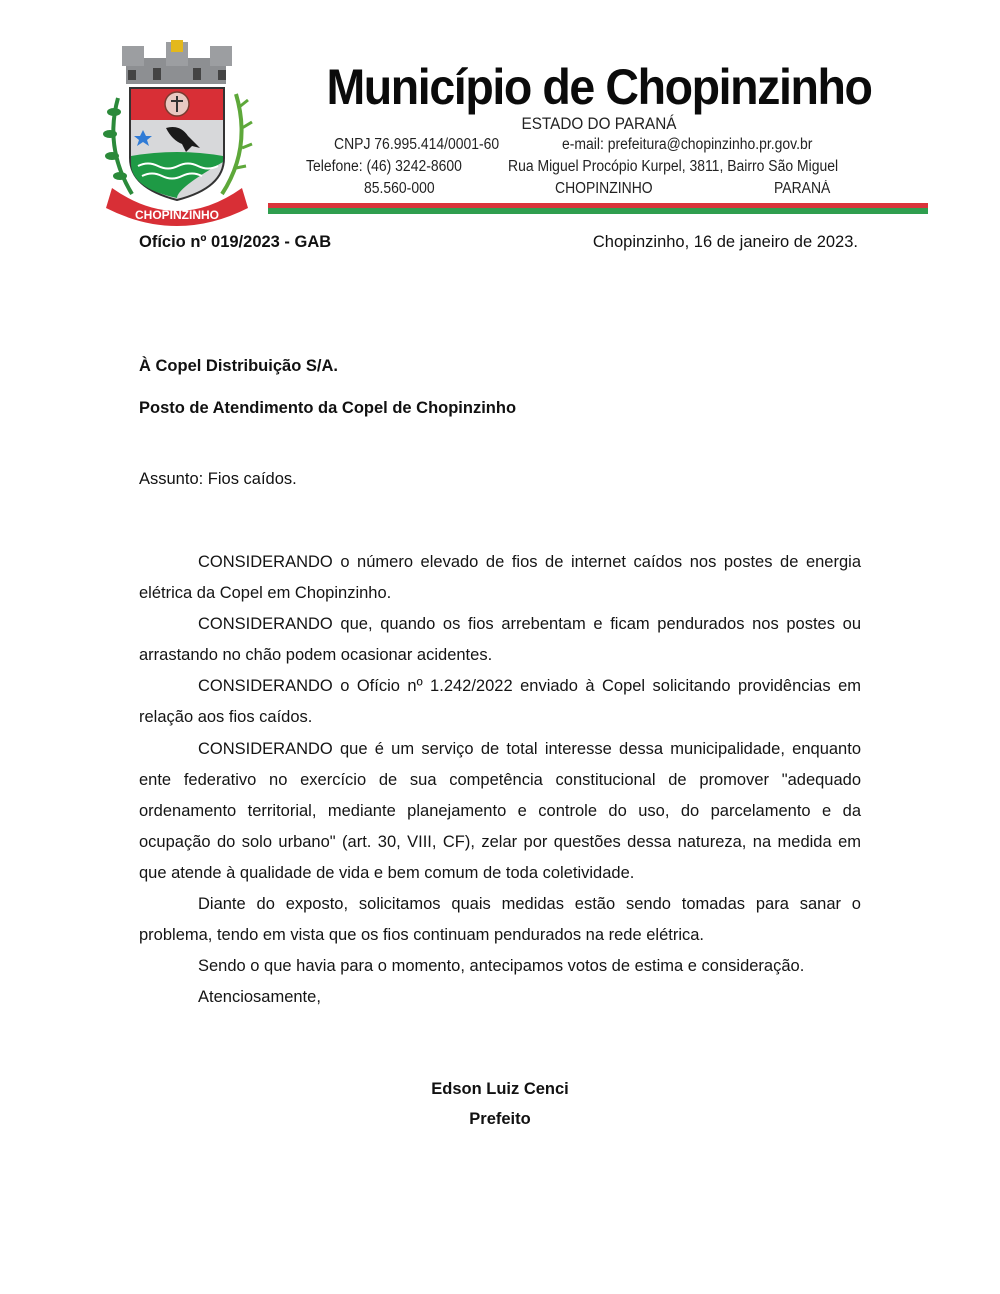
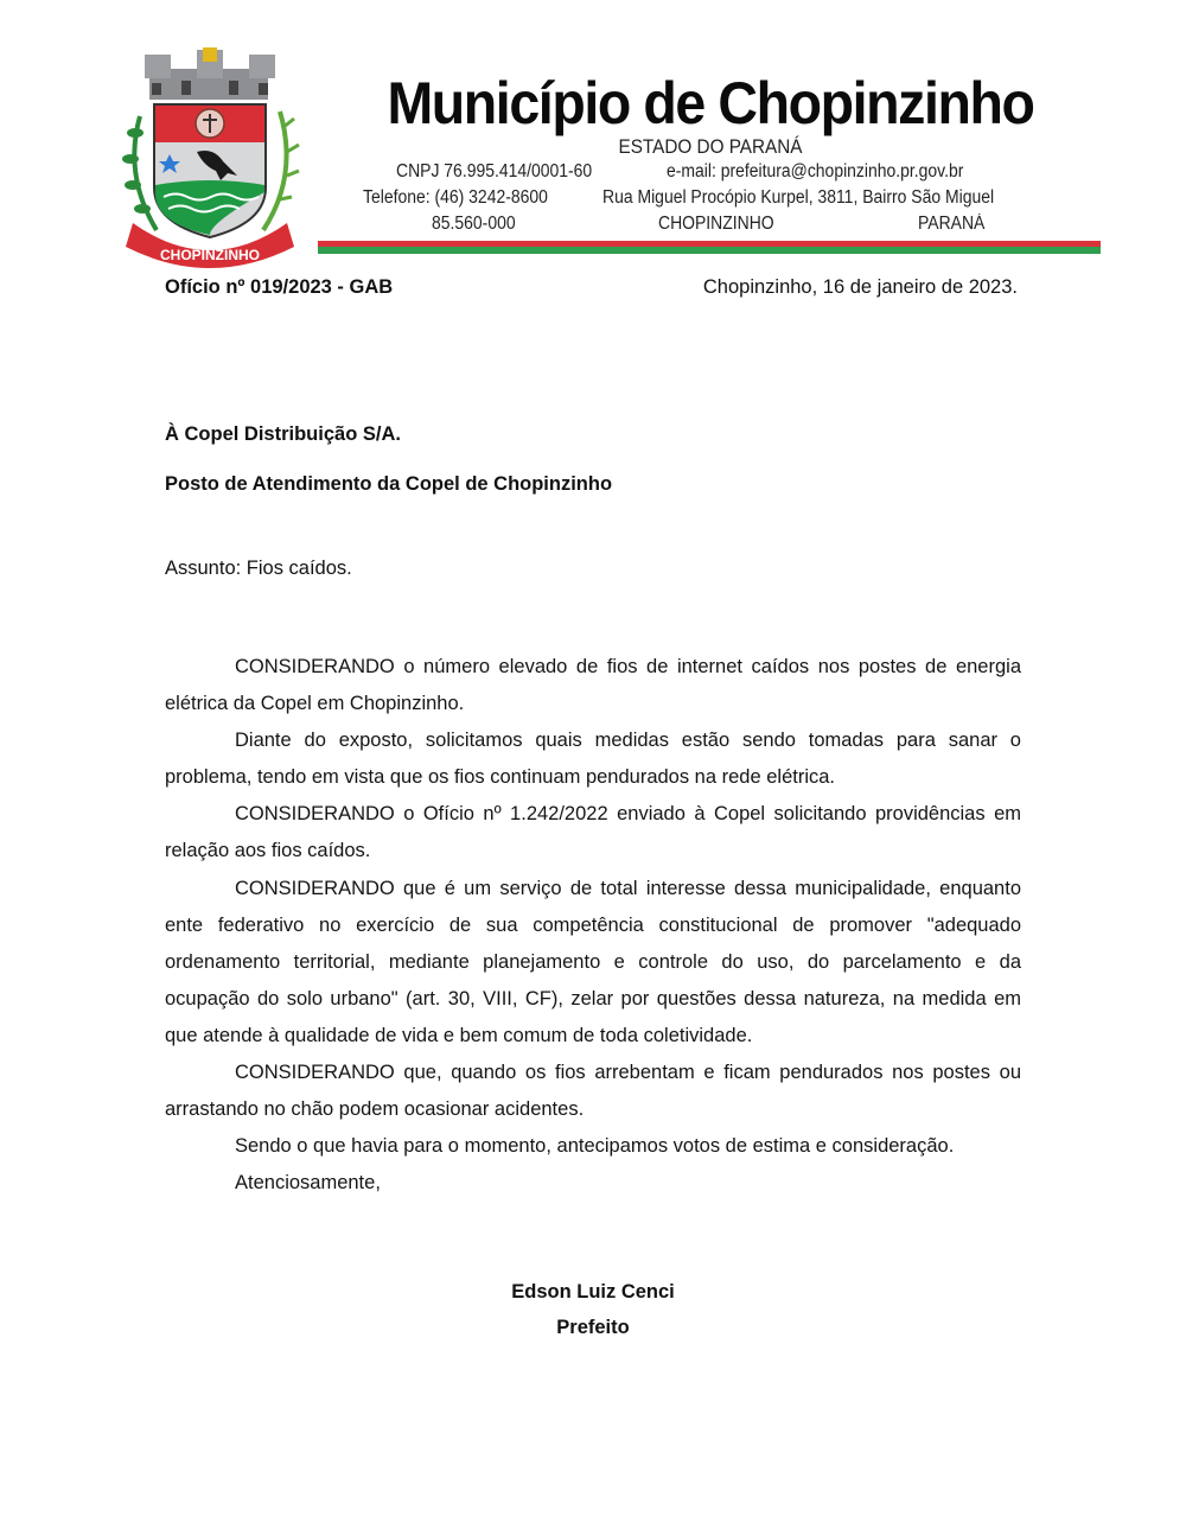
  CHOPINZINHO
  Município de Chopinzinho
  ESTADO DO PARANÁ
  CNPJ 76.995.414/0001-60
  e-mail: prefeitura@chopinzinho.pr.gov.br
  Telefone: (46) 3242-8600
  Rua Miguel Procópio Kurpel, 3811, Bairro São Miguel
  85.560-000
  CHOPINZINHO
  PARANÁ
  Ofício nº 019/2023 - GAB
  Chopinzinho, 16 de janeiro de 2023.
  À Copel Distribuição S/A.
  Posto de Atendimento da Copel de Chopinzinho
  Assunto: Fios caídos.
  CONSIDERANDO o número elevado de fios de internet caídos nos postes de energia elétrica da Copel em Chopinzinho.
- CONSIDERANDO que, quando os fios arrebentam e ficam pendurados nos postes ou arrastando no chão podem ocasionar acidentes.
+ Diante do exposto, solicitamos quais medidas estão sendo tomadas para sanar o problema, tendo em vista que os fios continuam pendurados na rede elétrica.
  CONSIDERANDO o Ofício nº 1.242/2022 enviado à Copel solicitando providências em relação aos fios caídos.
  CONSIDERANDO que é um serviço de total interesse dessa municipalidade, enquanto ente federativo no exercício de sua competência constitucional de promover "adequado ordenamento territorial, mediante planejamento e controle do uso, do parcelamento e da ocupação do solo urbano" (art. 30, VIII, CF), zelar por questões dessa natureza, na medida em que atende à qualidade de vida e bem comum de toda coletividade.
- Diante do exposto, solicitamos quais medidas estão sendo tomadas para sanar o problema, tendo em vista que os fios continuam pendurados na rede elétrica.
+ CONSIDERANDO que, quando os fios arrebentam e ficam pendurados nos postes ou arrastando no chão podem ocasionar acidentes.
  Sendo o que havia para o momento, antecipamos votos de estima e consideração.
  Atenciosamente,
  Edson Luiz Cenci
  Prefeito
